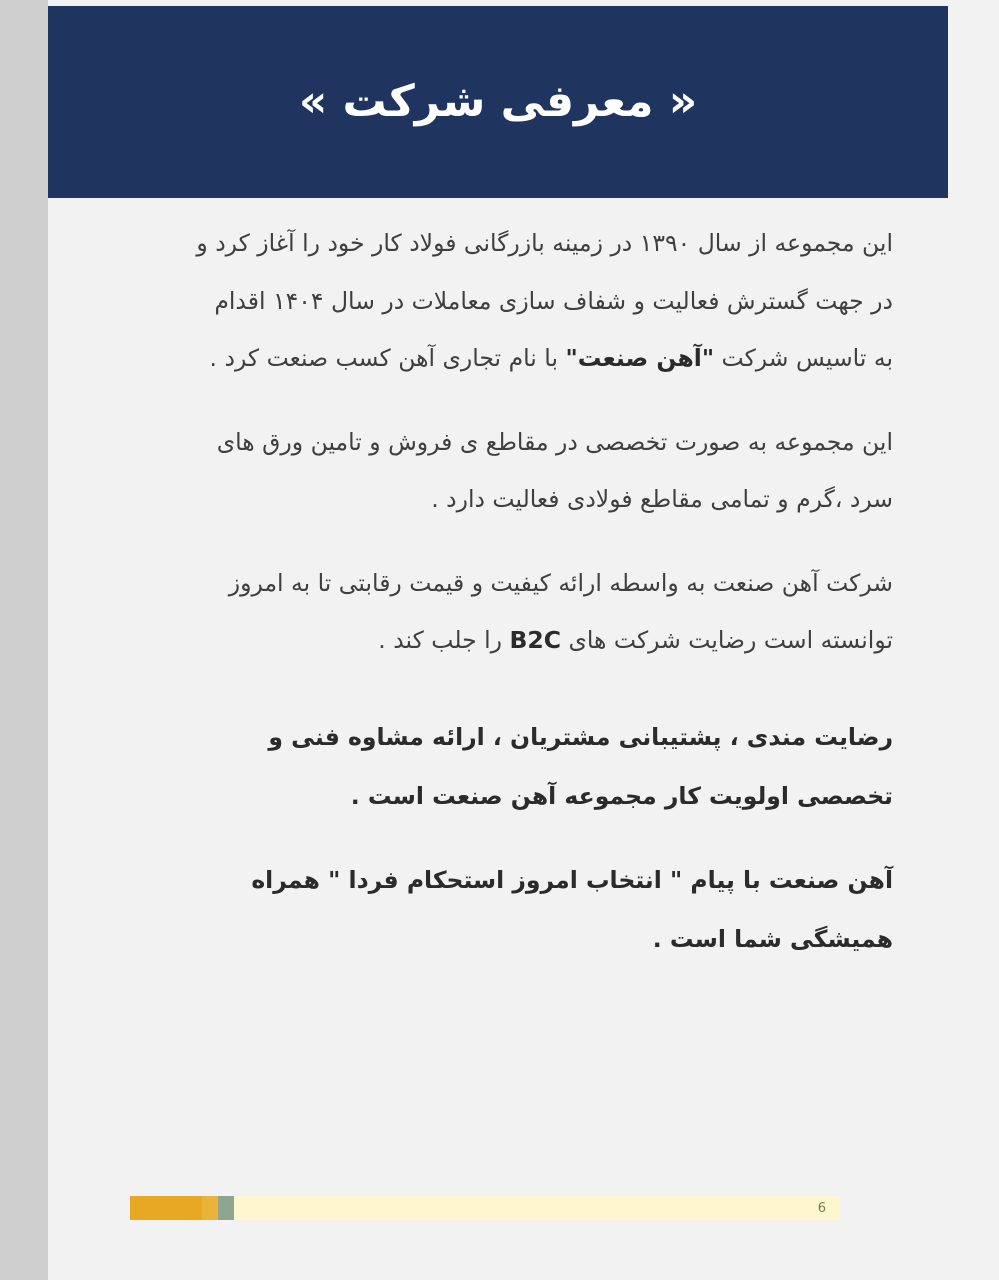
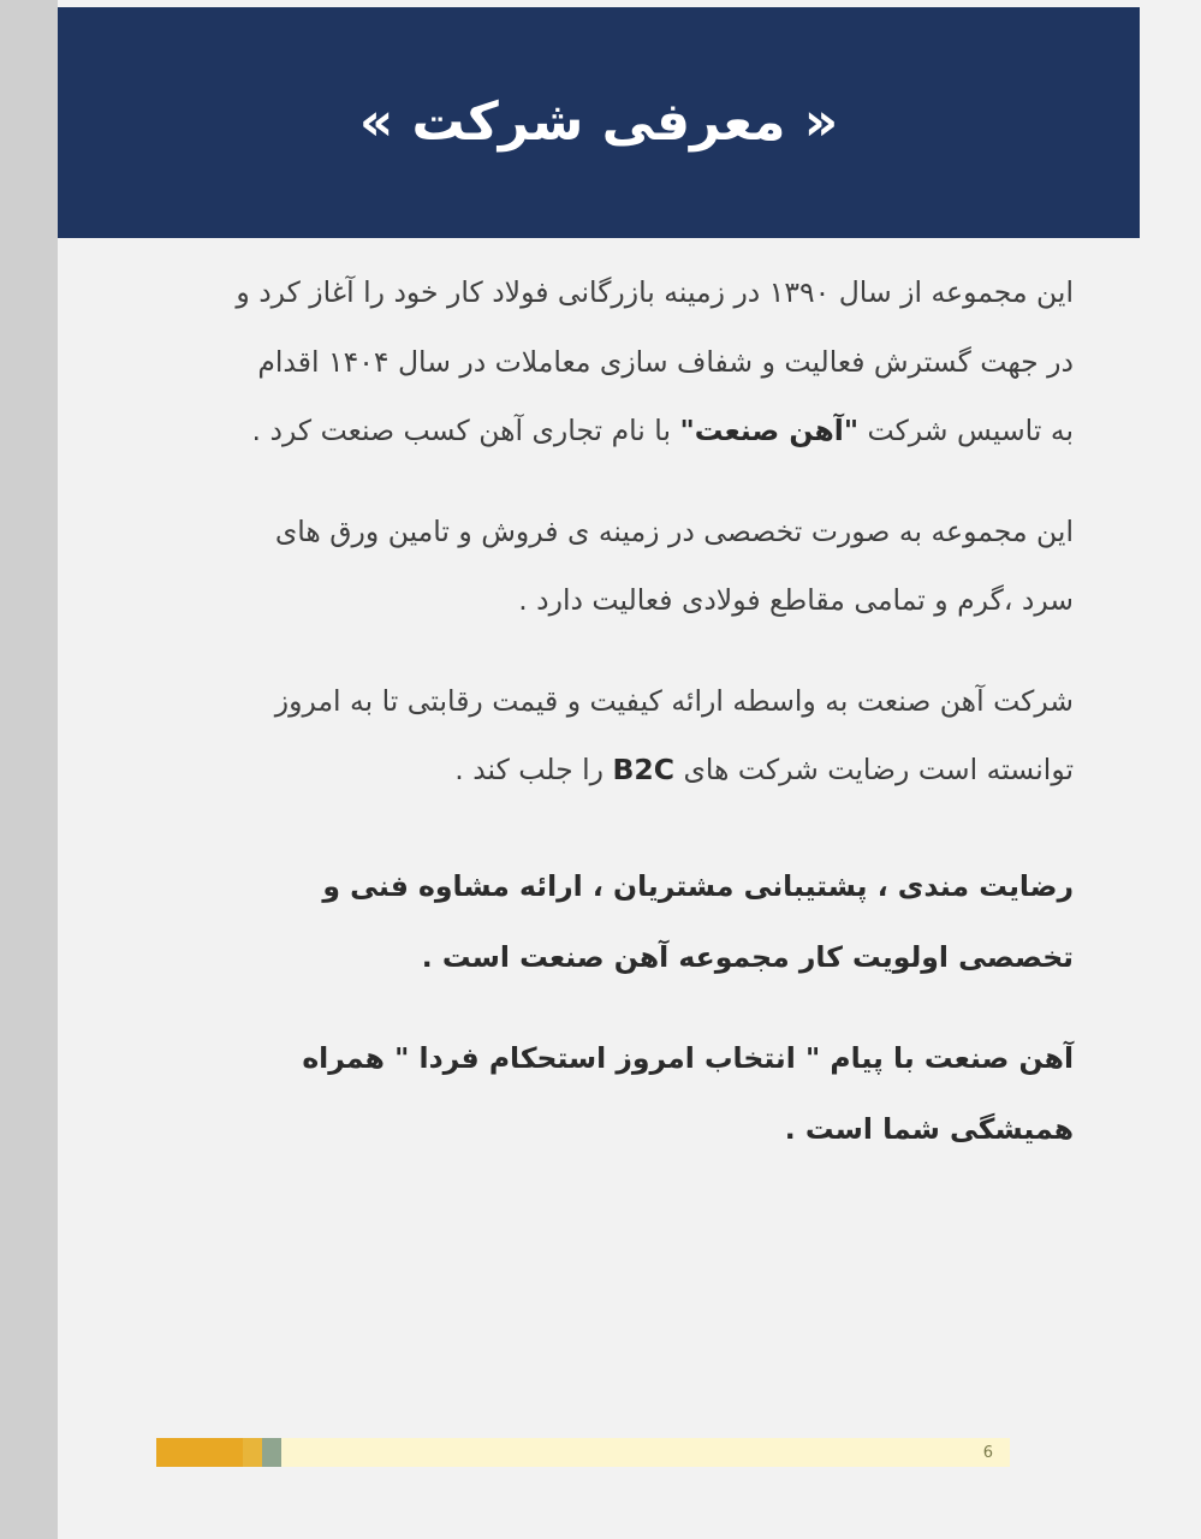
  « معرفی شرکت »
  این مجموعه از سال ۱۳۹۰ در زمینه بازرگانی فولاد کار خود را آغاز کرد و در جهت گسترش فعالیت و شفاف سازی معاملات در سال ۱۴۰۴ اقدام به تاسیس شرکت "آهن صنعت" با نام تجاری آهن کسب صنعت کرد .
- این مجموعه به صورت تخصصی در مقاطع ی فروش و تامین ورق های سرد ،گرم و تمامی مقاطع فولادی فعالیت دارد .
+ این مجموعه به صورت تخصصی در زمینه ی فروش و تامین ورق های سرد ،گرم و تمامی مقاطع فولادی فعالیت دارد .
  شرکت آهن صنعت به واسطه ارائه کیفیت و قیمت رقابتی تا به امروز توانسته است رضایت شرکت های B2C را جلب کند .
  رضایت مندی ، پشتیبانی مشتریان ، ارائه مشاوه فنی و تخصصی اولویت کار مجموعه آهن صنعت است .
  آهن صنعت با پیام " انتخاب امروز استحکام فردا " همراه همیشگی شما است .
  6
